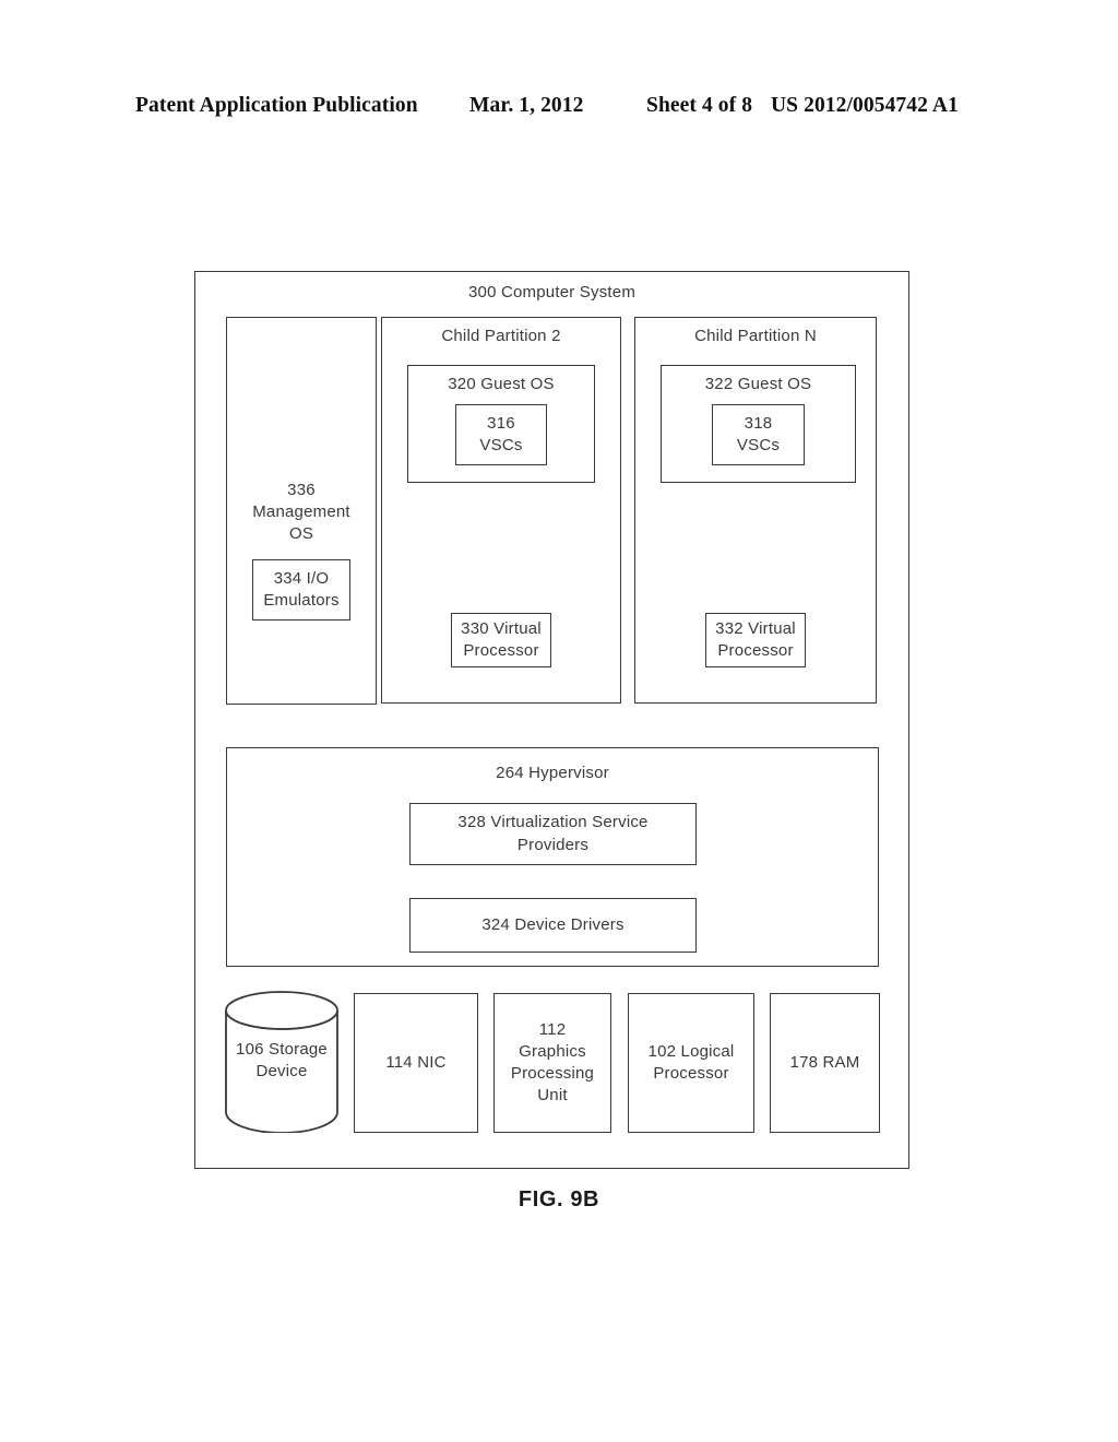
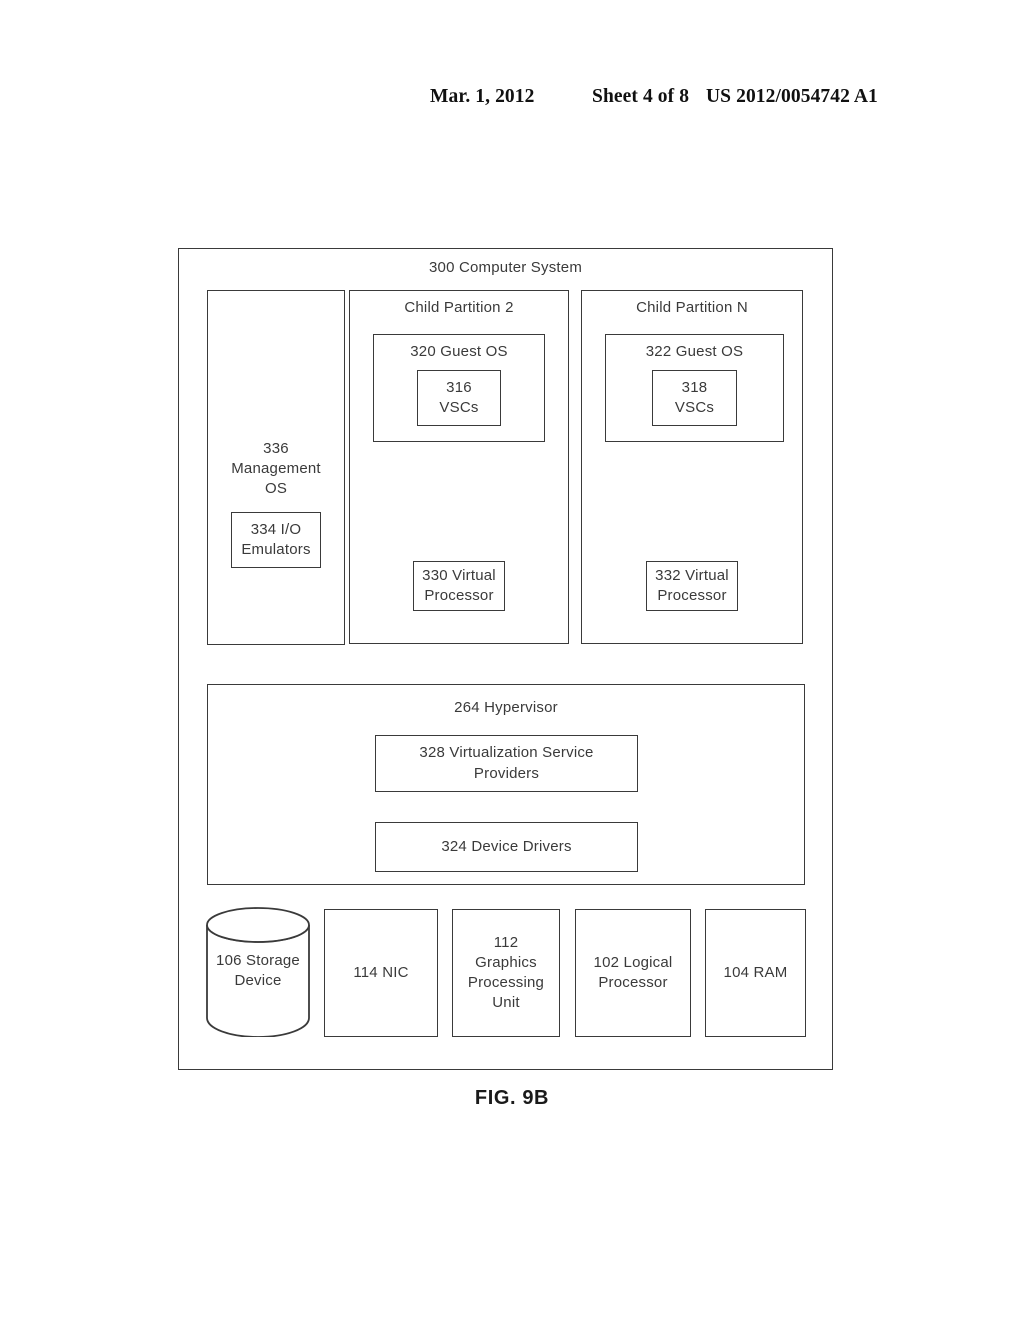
- Patent Application Publication
  Mar. 1, 2012
  Sheet 4 of 8
  US 2012/0054742 A1
  300 Computer System
  336
  Management
  OS
  334 I/O
  Emulators
  Child Partition 2
  320 Guest OS
  316
  VSCs
  330 Virtual
  Processor
  Child Partition N
  322 Guest OS
  318
  VSCs
  332 Virtual
  Processor
  264 Hypervisor
  328 Virtualization Service
  Providers
  324 Device Drivers
  106 Storage
  Device
  114 NIC
  112
  Graphics
  Processing
  Unit
  102 Logical
  Processor
- 178 RAM
+ 104 RAM
  FIG. 9B
